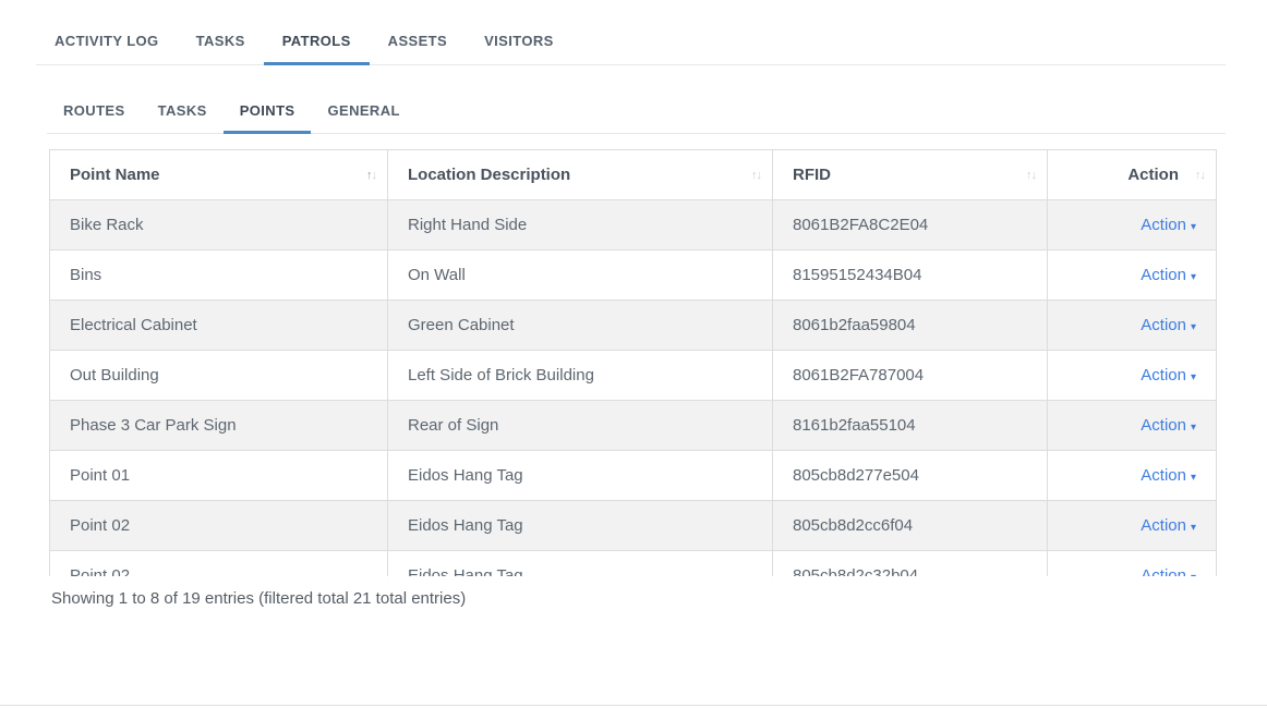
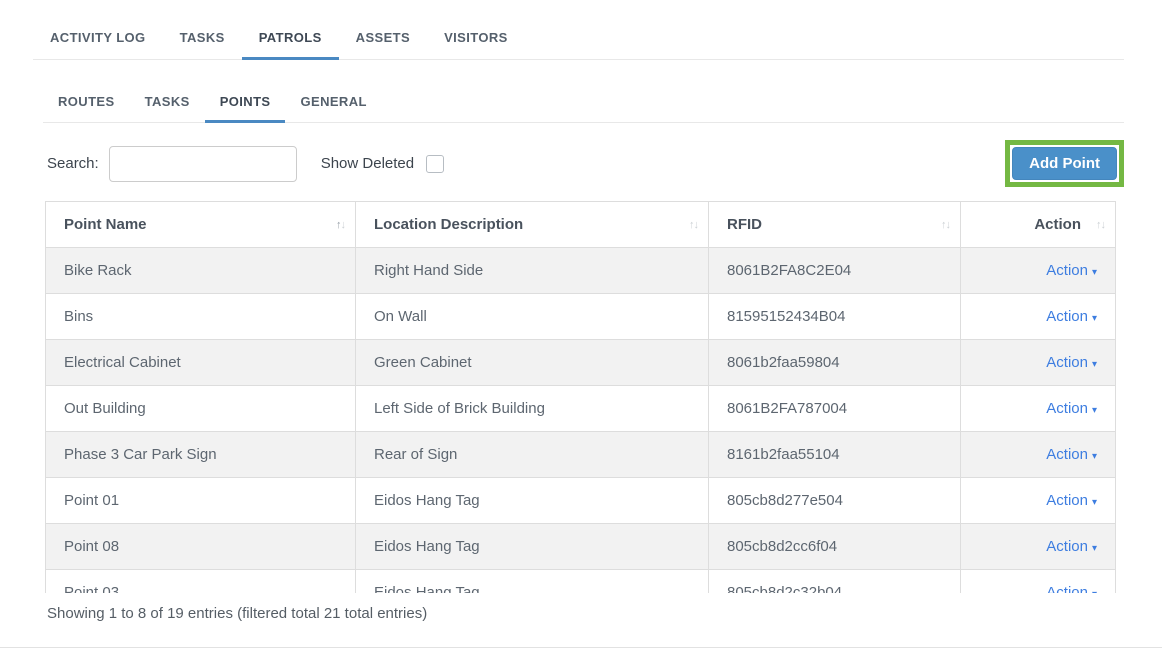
  ACTIVITY LOG
  TASKS
  PATROLS
  ASSETS
  VISITORS
  ROUTES
  TASKS
  POINTS
  GENERAL
+ Search:
+ Show Deleted
+ Add Point
  Point Name ↑↓	Location Description ↑↓	RFID ↑↓	Action ↑↓
  Bike Rack	Right Hand Side	8061B2FA8C2E04	Action ▾
  Bins	On Wall	81595152434B04	Action ▾
  Electrical Cabinet	Green Cabinet	8061b2faa59804	Action ▾
  Out Building	Left Side of Brick Building	8061B2FA787004	Action ▾
  Phase 3 Car Park Sign	Rear of Sign	8161b2faa55104	Action ▾
  Point 01	Eidos Hang Tag	805cb8d277e504	Action ▾
- Point 02	Eidos Hang Tag	805cb8d2cc6f04	Action ▾
+ Point 08	Eidos Hang Tag	805cb8d2cc6f04	Action ▾
- Point 02	Eidos Hang Tag	805cb8d2c32b04	Action
+ Point 03	Eidos Hang Tag	805cb8d2c32b04	Action
  Showing 1 to 8 of 19 entries (filtered total 21 total entries)
